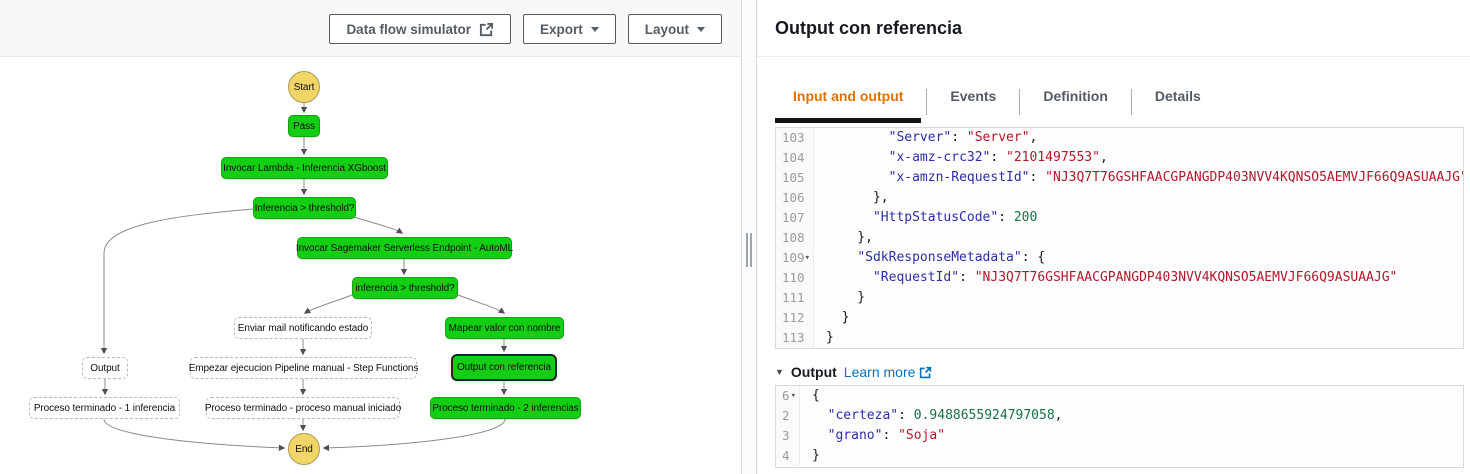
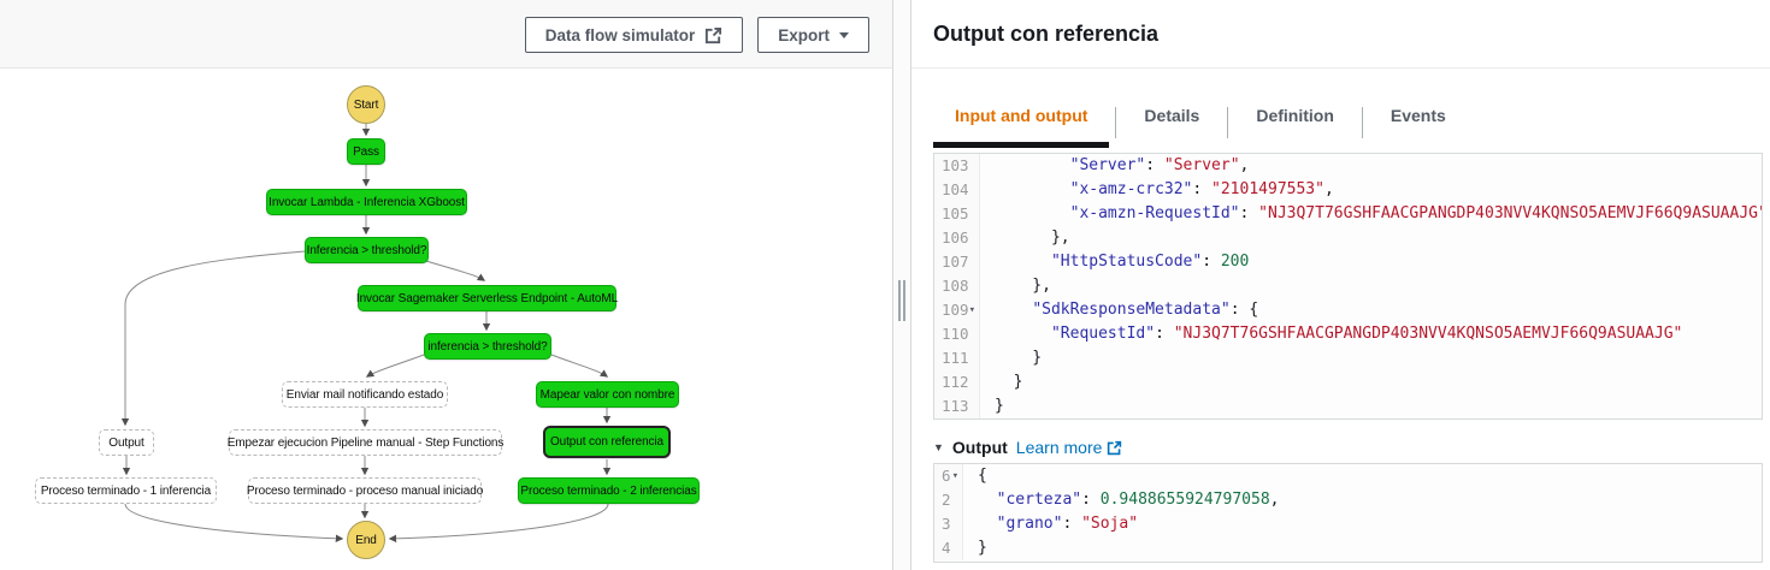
  Data flow simulator
  Export
- Layout
  Start
  Pass
  Invocar Lambda - Inferencia XGboost
  Inferencia > threshold?
  Invocar Sagemaker Serverless Endpoint - AutoML
  inferencia > threshold?
  Enviar mail notificando estado
  Mapear valor con nombre
  Output
  Empezar ejecucion Pipeline manual - Step Functions
  Output con referencia
  Proceso terminado - 1 inferencia
  Proceso terminado - proceso manual iniciado
  Proceso terminado - 2 inferencias
  End
  Output con referencia
  Input and output
- Events
+ Details
  Definition
- Details
+ Events
  103
  "Server": "Server",
  104
  "x-amz-crc32": "2101497553",
  105
  "x-amzn-RequestId": "NJ3Q7T76GSHFAACGPANGDP403NVV4KQNSO5AEMVJF66Q9ASUAAJG
  106
  },
  107
  "HttpStatusCode": 200
  108
  },
  109
  ▾
  "SdkResponseMetadata": {
  110
  "RequestId": "NJ3Q7T76GSHFAACGPANGDP403NVV4KQNSO5AEMVJF66Q9ASUAAJG"
  111
  }
  112
  }
  113
  }
  ▼
  Output
  Learn more
  6
  ▾
  {
  2
  "certeza": 0.9488655924797058,
  3
  "grano": "Soja"
  4
  }
